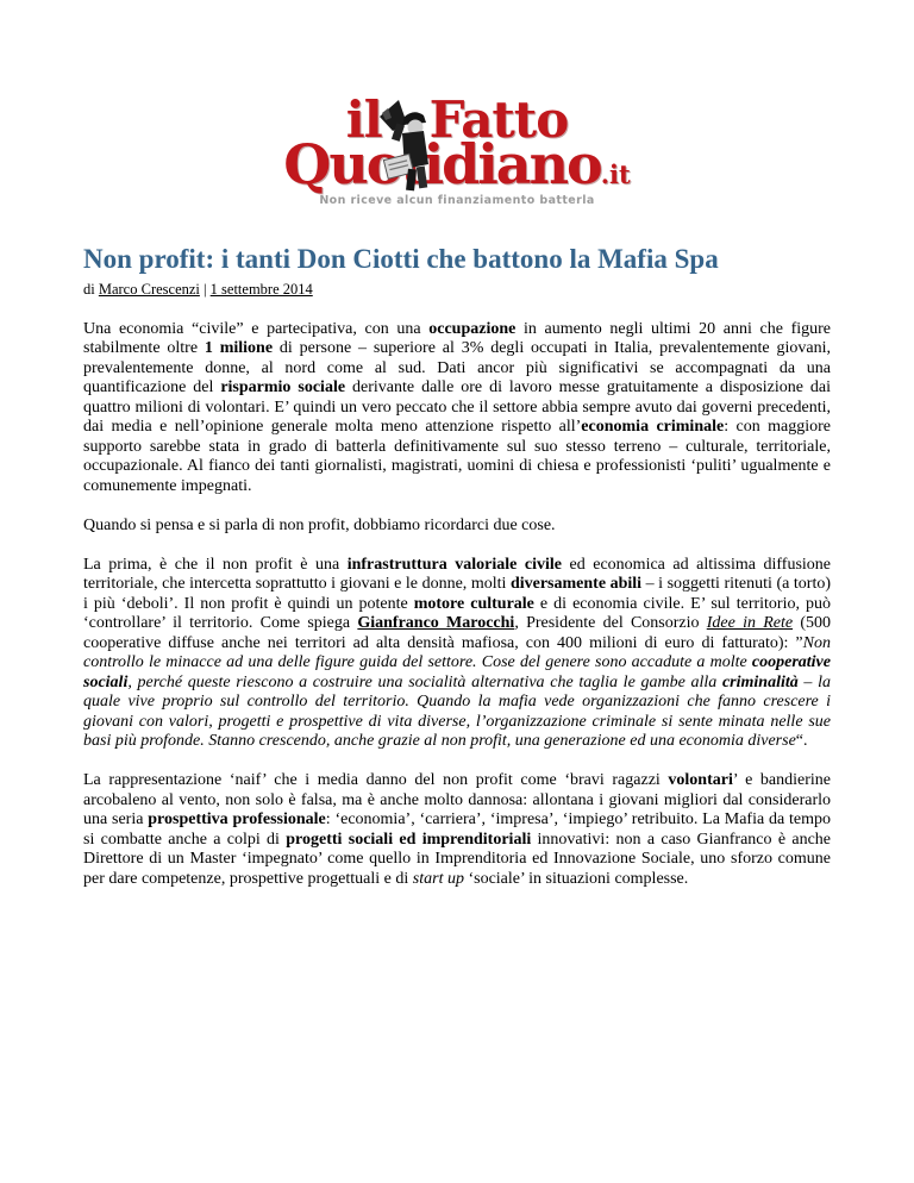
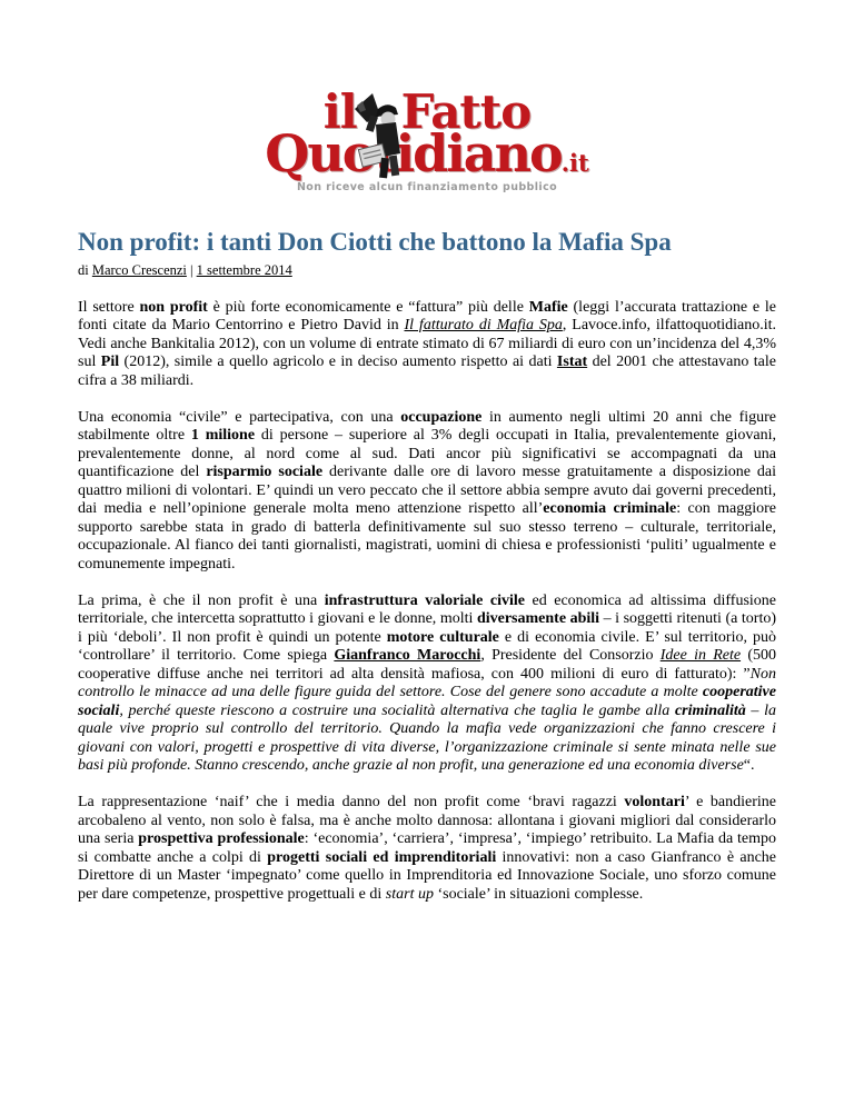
  il
  Fatto
  Quoidiano.it
- Non riceve alcun finanziamento batterla
+ Non riceve alcun finanziamento pubblico
  Non profit: i tanti Don Ciotti che battono la Mafia Spa
  di Marco Crescenzi | 1 settembre 2014
+ Il settore non profit è più forte economicamente e “fattura” più delle Mafie (leggi l’accurata trattazione e le fonti citate da Mario Centorrino e Pietro David in Il fatturato di Mafia Spa, Lavoce.info, ilfattoquotidiano.it. Vedi anche Bankitalia 2012), con un volume di entrate stimato di 67 miliardi di euro con un’incidenza del 4,3% sul Pil (2012), simile a quello agricolo e in deciso aumento rispetto ai dati Istat del 2001 che attestavano tale cifra a 38 miliardi.
  Una economia “civile” e partecipativa, con una occupazione in aumento negli ultimi 20 anni che figure stabilmente oltre 1 milione di persone – superiore al 3% degli occupati in Italia, prevalentemente giovani, prevalentemente donne, al nord come al sud. Dati ancor più significativi se accompagnati da una quantificazione del risparmio sociale derivante dalle ore di lavoro messe gratuitamente a disposizione dai quattro milioni di volontari. E’ quindi un vero peccato che il settore abbia sempre avuto dai governi precedenti, dai media e nell’opinione generale molta meno attenzione rispetto all’economia criminale: con maggiore supporto sarebbe stata in grado di batterla definitivamente sul suo stesso terreno – culturale, territoriale, occupazionale. Al fianco dei tanti giornalisti, magistrati, uomini di chiesa e professionisti ‘puliti’ ugualmente e comunemente impegnati.
- Quando si pensa e si parla di non profit, dobbiamo ricordarci due cose.
  La prima, è che il non profit è una infrastruttura valoriale civile ed economica ad altissima diffusione territoriale, che intercetta soprattutto i giovani e le donne, molti diversamente abili – i soggetti ritenuti (a torto) i più ‘deboli’. Il non profit è quindi un potente motore culturale e di economia civile. E’ sul territorio, può ‘controllare’ il territorio. Come spiega Gianfranco Marocchi, Presidente del Consorzio Idee in Rete (500 cooperative diffuse anche nei territori ad alta densità mafiosa, con 400 milioni di euro di fatturato): ”Non controllo le minacce ad una delle figure guida del settore. Cose del genere sono accadute a molte cooperative sociali, perché queste riescono a costruire una socialità alternativa che taglia le gambe alla criminalità – la quale vive proprio sul controllo del territorio. Quando la mafia vede organizzazioni che fanno crescere i giovani con valori, progetti e prospettive di vita diverse, l’organizzazione criminale si sente minata nelle sue basi più profonde. Stanno crescendo, anche grazie al non profit, una generazione ed una economia diverse“.
  La rappresentazione ‘naif’ che i media danno del non profit come ‘bravi ragazzi volontari’ e bandierine arcobaleno al vento, non solo è falsa, ma è anche molto dannosa: allontana i giovani migliori dal considerarlo una seria prospettiva professionale: ‘economia’, ‘carriera’, ‘impresa’, ‘impiego’ retribuito. La Mafia da tempo si combatte anche a colpi di progetti sociali ed imprenditoriali innovativi: non a caso Gianfranco è anche Direttore di un Master ‘impegnato’ come quello in Imprenditoria ed Innovazione Sociale, uno sforzo comune per dare competenze, prospettive progettuali e di start up ‘sociale’ in situazioni complesse.
